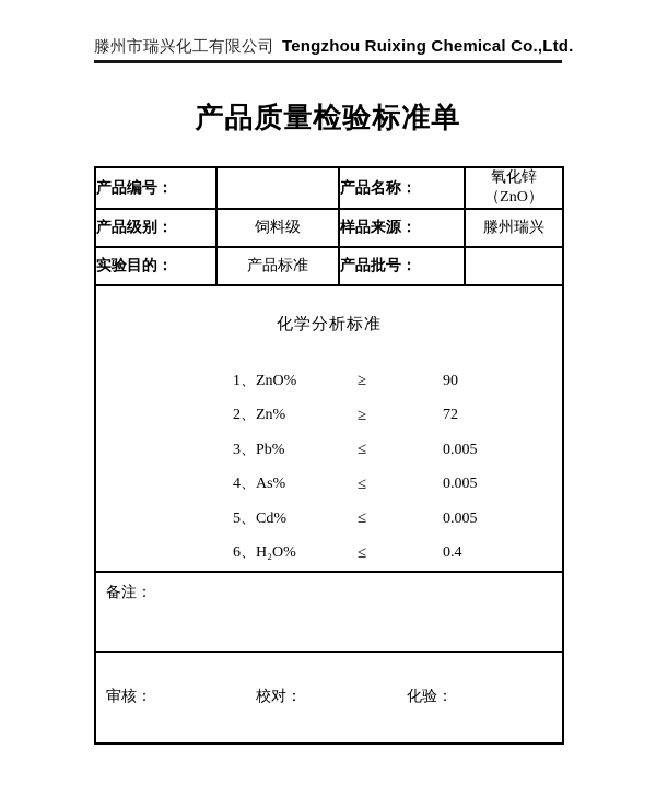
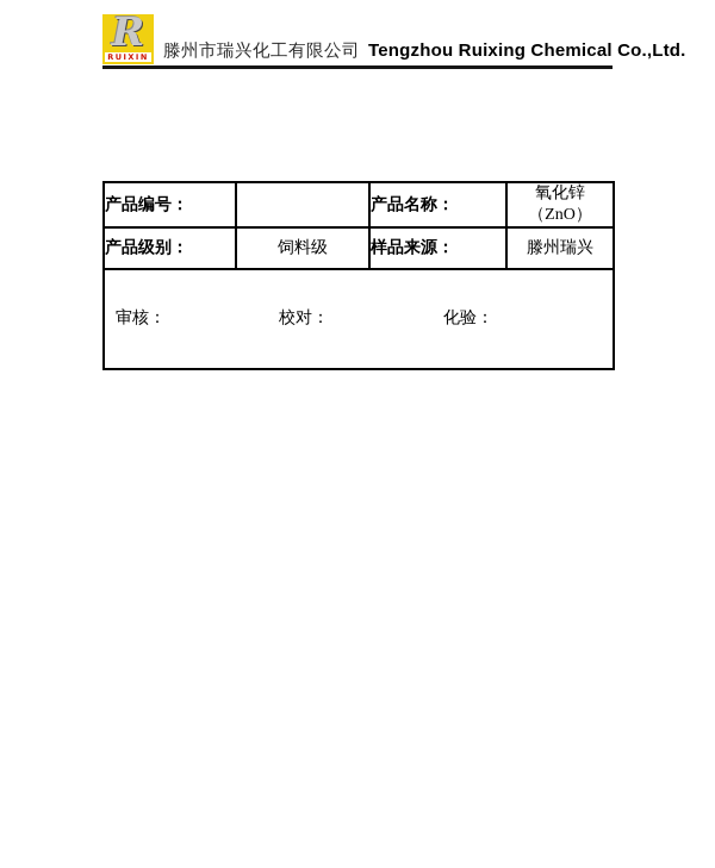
+ R
+ RUIXIN
  滕州市瑞兴化工有限公司
  Tengzhou Ruixing Chemical Co.,Ltd.
- 产品质量检验标准单
  产品编号：		产品名称：	氧化锌（ZnO）
  产品级别：	饲料级	样品来源：	滕州瑞兴
- 实验目的：	产品标准	产品批号：
- 化学分析标准 1、ZnO% ≥ 90 2、Zn% ≥ 72 3、Pb% ≤ 0.005 4、As% ≤ 0.005 5、Cd% ≤ 0.005 6、H₂O% ≤ 0.4
- 备注：
  审核： 校对： 化验：
